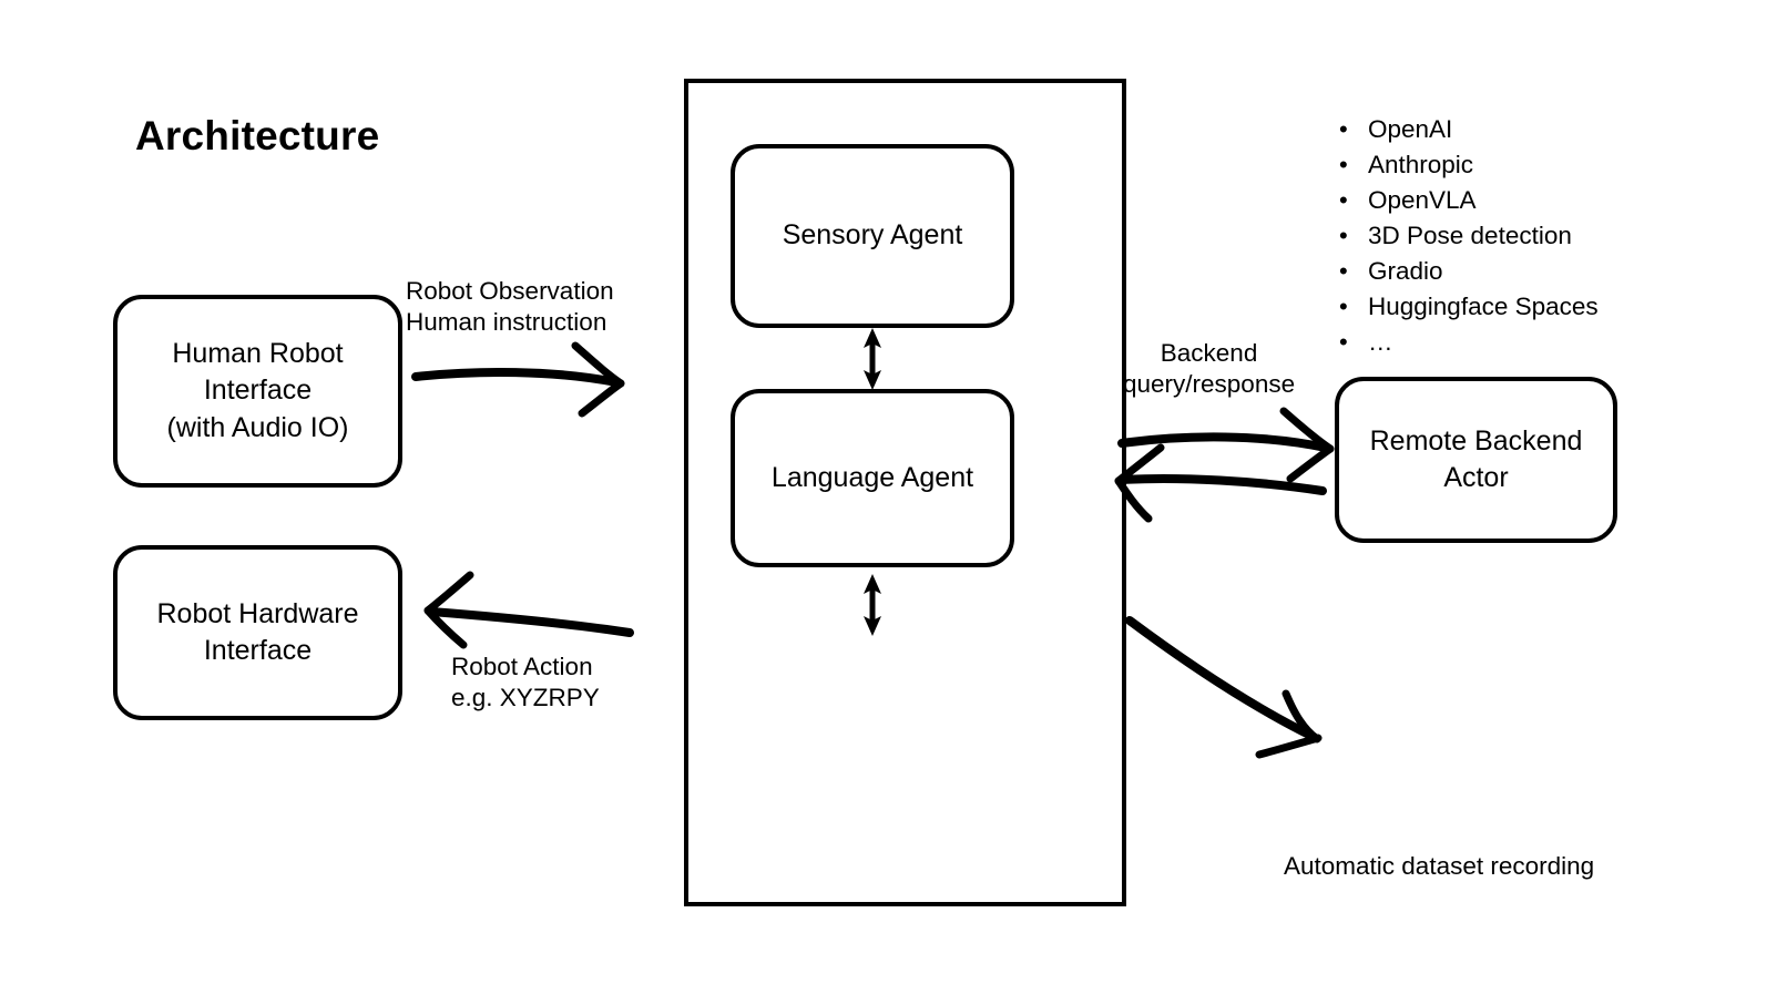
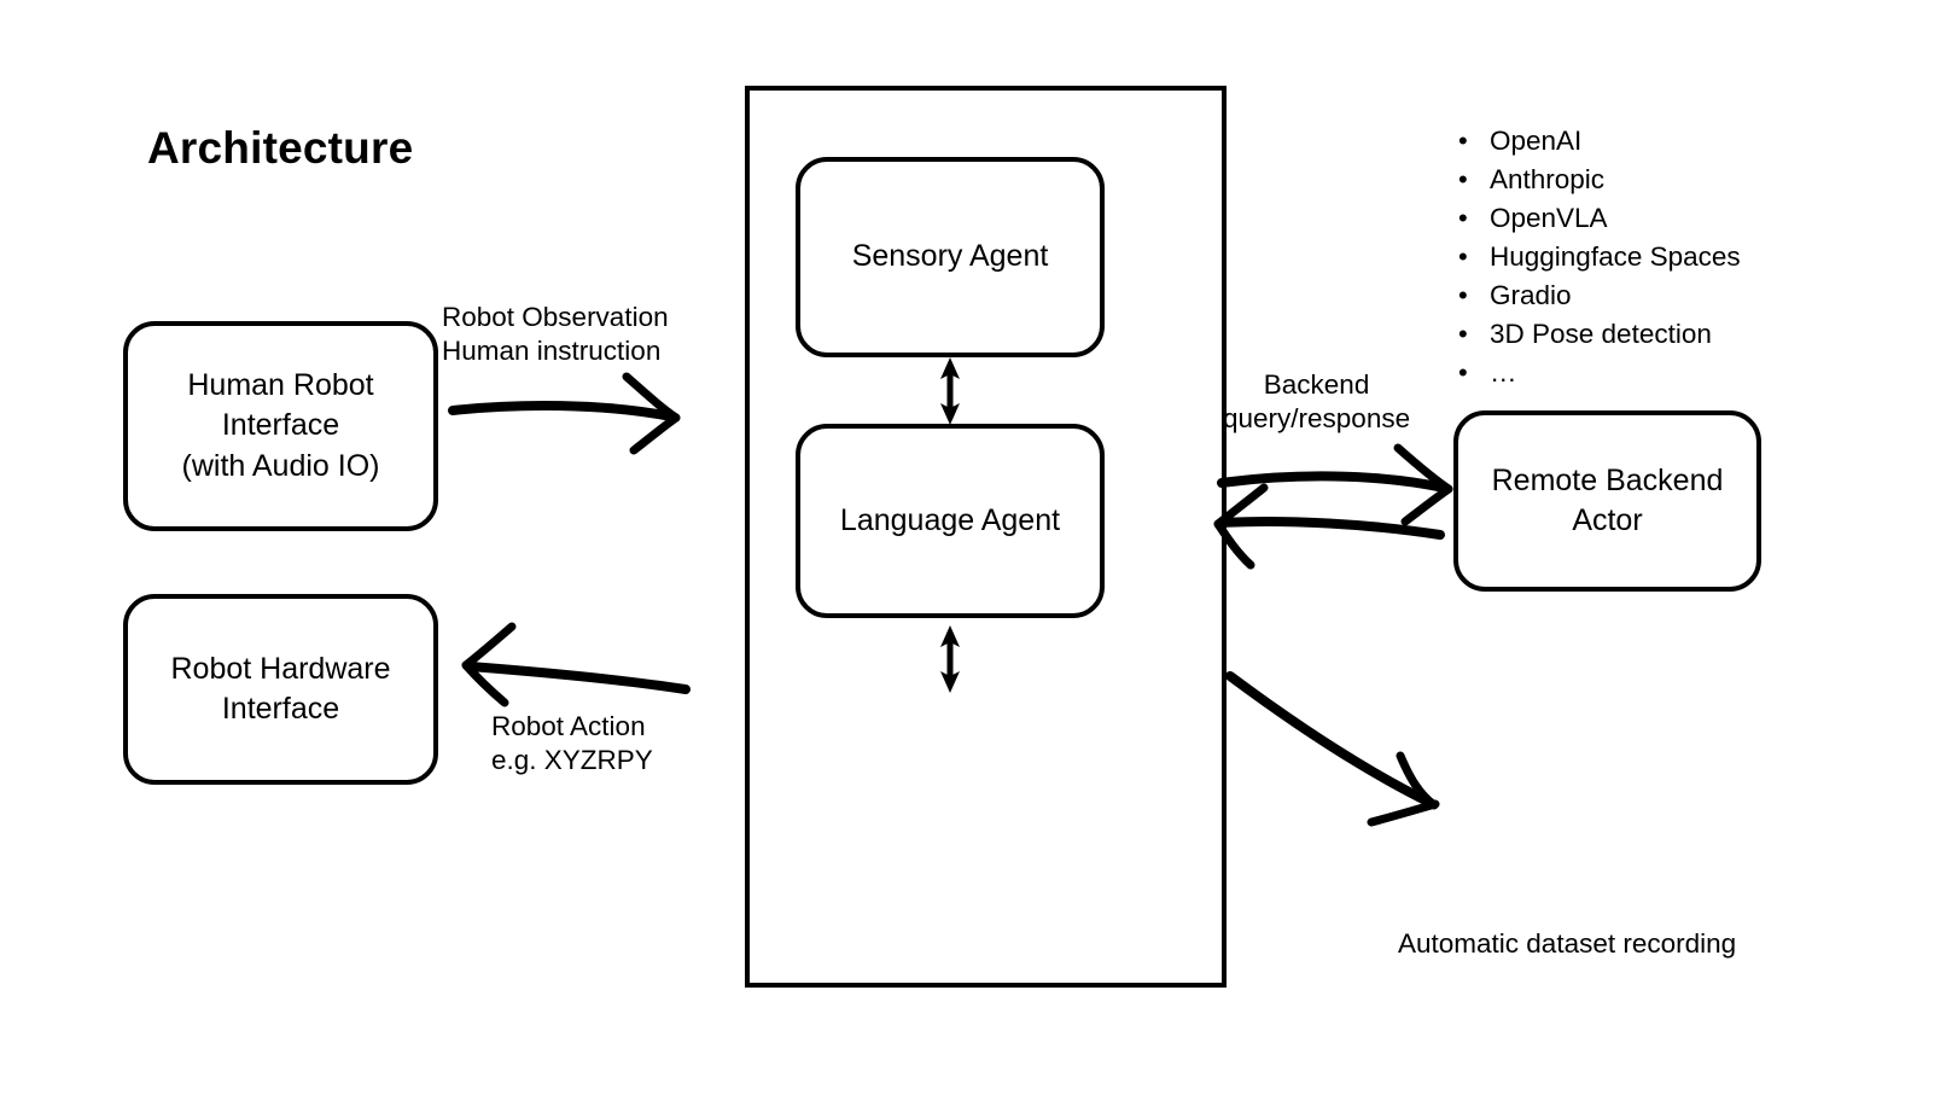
  Architecture
  Human Robot
  Interface
  (with Audio IO)
  Robot Hardware
  Interface
  Sensory Agent
  Language Agent
  Remote Backend
  Actor
  Robot Observation
  Human instruction
  Robot Action
  e.g. XYZRPY
  Backend
  query/response
  Automatic dataset recording
  •
  OpenAI
  •
  Anthropic
  •
  OpenVLA
  •
- 3D Pose detection
+ Huggingface Spaces
  •
  Gradio
  •
- Huggingface Spaces
+ 3D Pose detection
  •
  …
